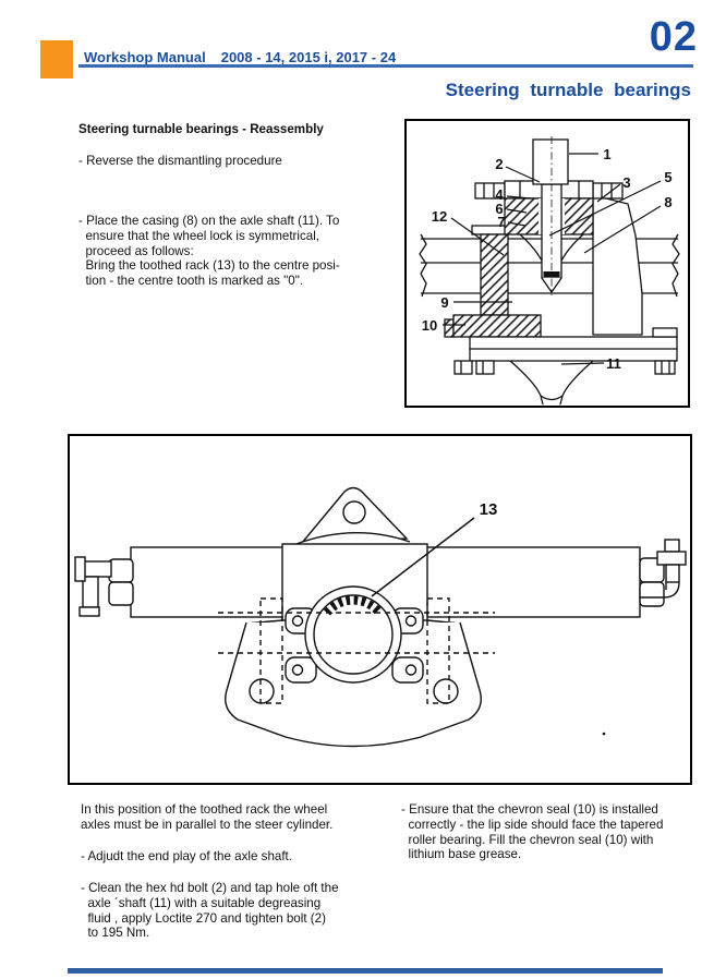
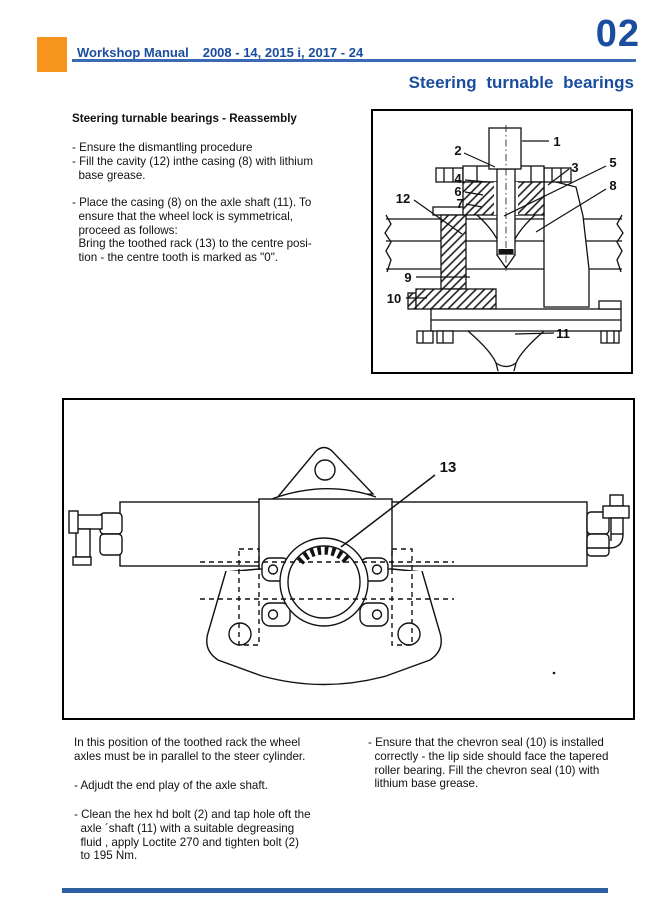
  Workshop Manual 2008 - 14, 2015 i, 2017 - 24
  02
  Steering turnable bearings
  Steering turnable bearings - Reassembly
- - Reverse the dismantling procedure
+ - Ensure the dismantling procedure
+ - Fill the cavity (12) inthe casing (8) with lithium
+ base grease.
  - Place the casing (8) on the axle shaft (11). To
  ensure that the wheel lock is symmetrical,
  proceed as follows:
  Bring the toothed rack (13) to the centre posi-
  tion - the centre tooth is marked as "0".
  1
  2
  3
  4
  5
  6
  7
  8
  9
  10
  11
  12
  13
  In this position of the toothed rack the wheel
  axles must be in parallel to the steer cylinder.
  - Adjudt the end play of the axle shaft.
  - Clean the hex hd bolt (2) and tap hole oft the
  axle ´shaft (11) with a suitable degreasing
  fluid , apply Loctite 270 and tighten bolt (2)
  to 195 Nm.
  - Ensure that the chevron seal (10) is installed
  correctly - the lip side should face the tapered
  roller bearing. Fill the chevron seal (10) with
  lithium base grease.
